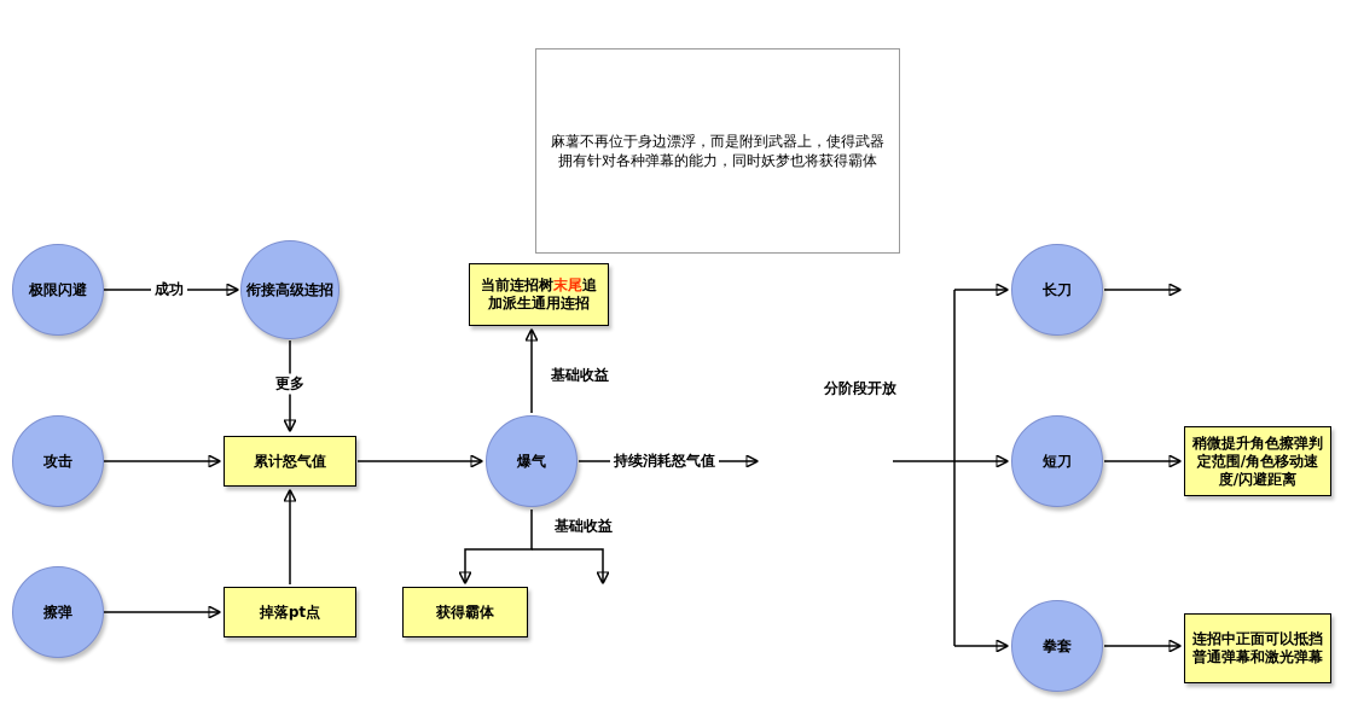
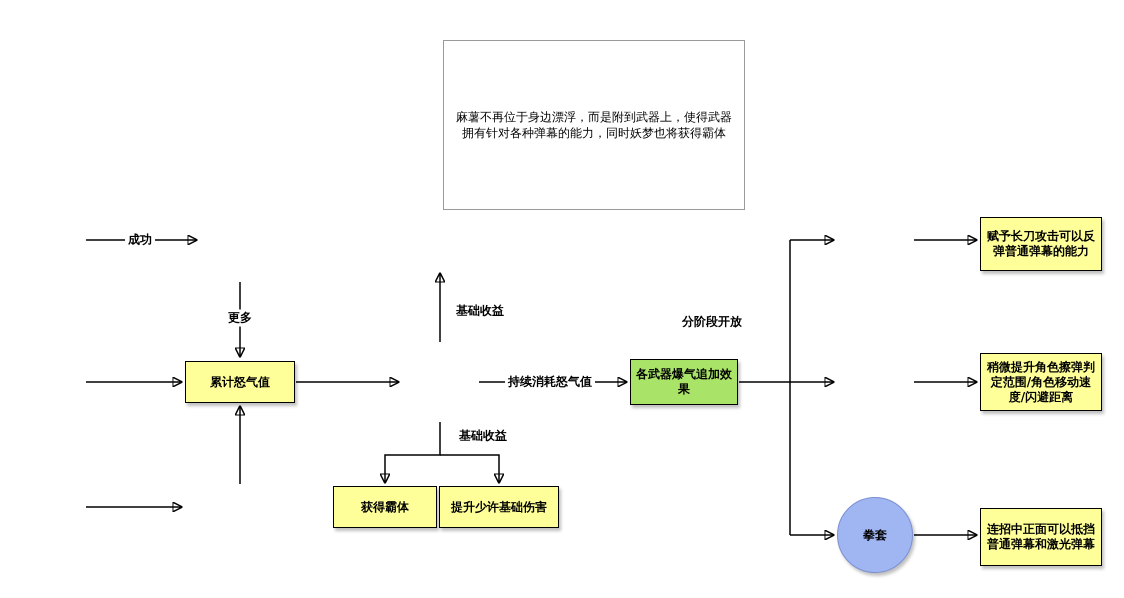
  麻薯不再位于身边漂浮，而是附到武器上，使得武器拥有针对各种弹幕的能力，同时妖梦也将获得霸体
- 极限闪避
- 衔接高级连招
- 攻击
- 擦弹
- 爆气
- 长刀
- 短刀
  拳套
  累计怒气值
- 掉落pt点
- 当前连招树末尾追加派生通用连招
  获得霸体
+ 提升少许基础伤害
+ 各武器爆气追加效果
+ 赋予长刀攻击可以反弹普通弹幕的能力
  稍微提升角色擦弹判定范围/角色移动速度/闪避距离
  连招中正面可以抵挡普通弹幕和激光弹幕
  成功
  更多
  基础收益
  持续消耗怒气值
  基础收益
  分阶段开放
